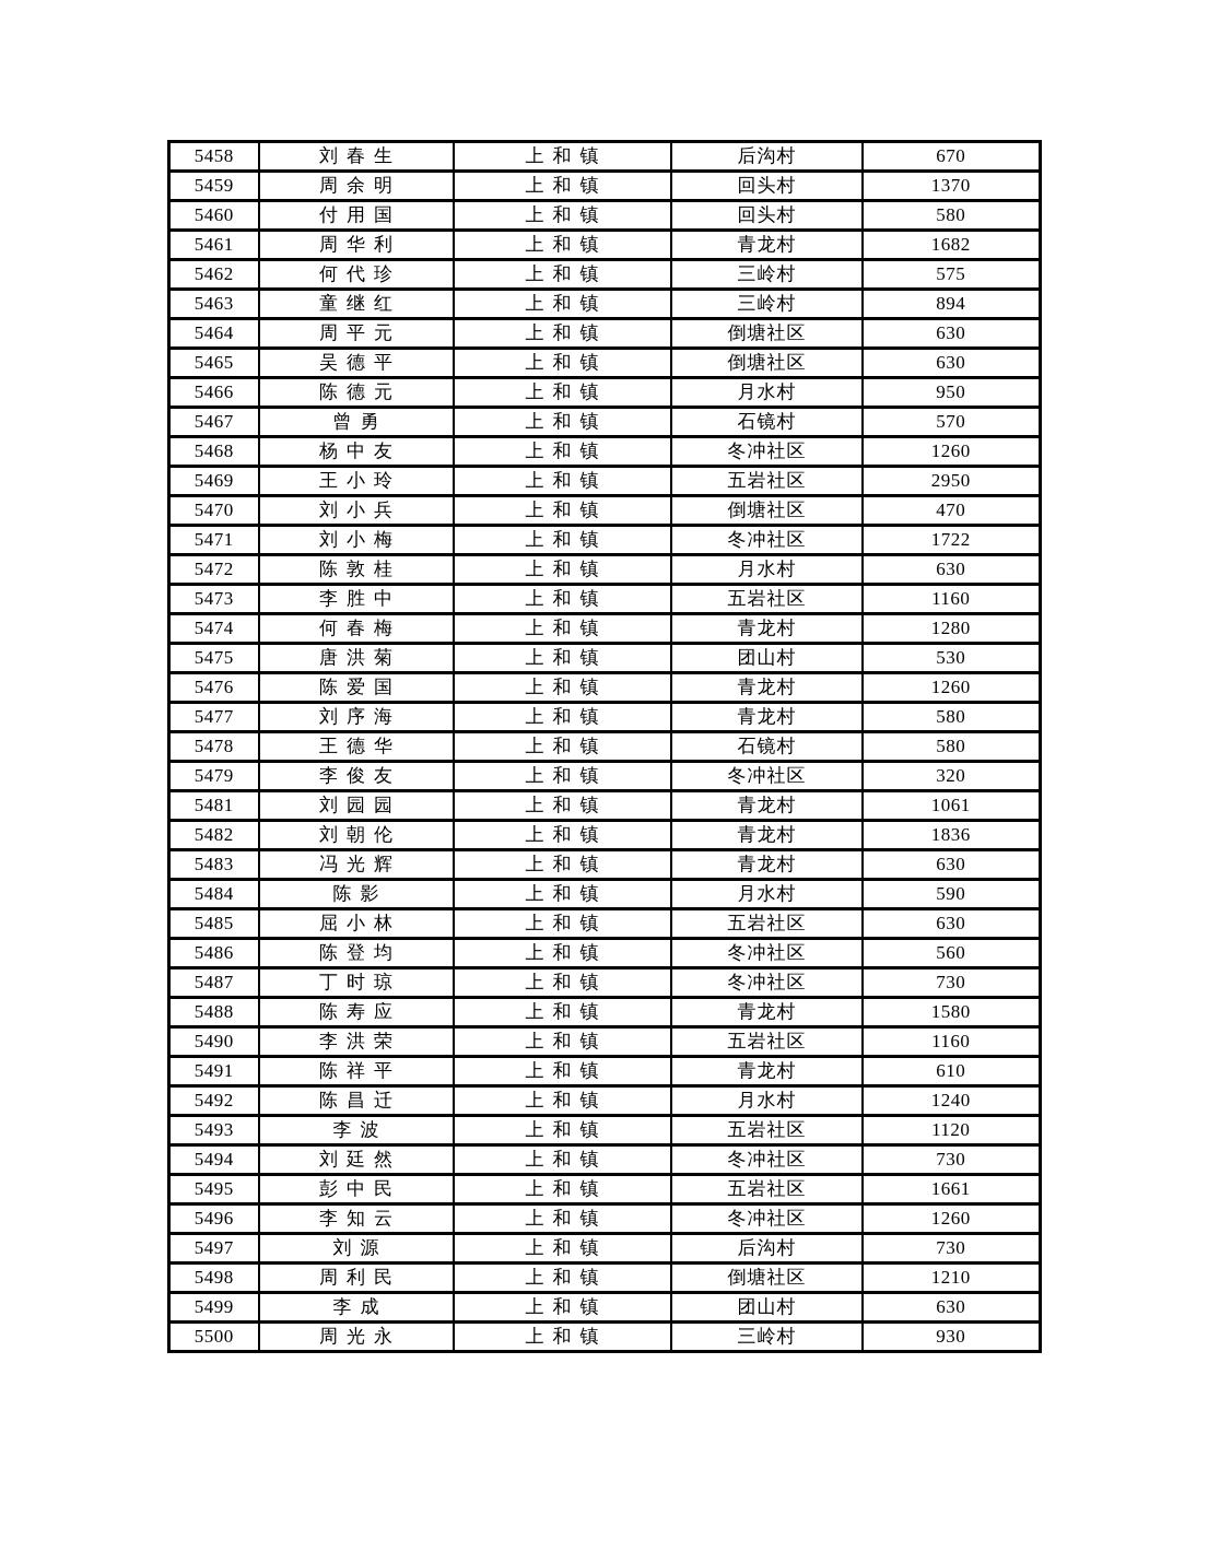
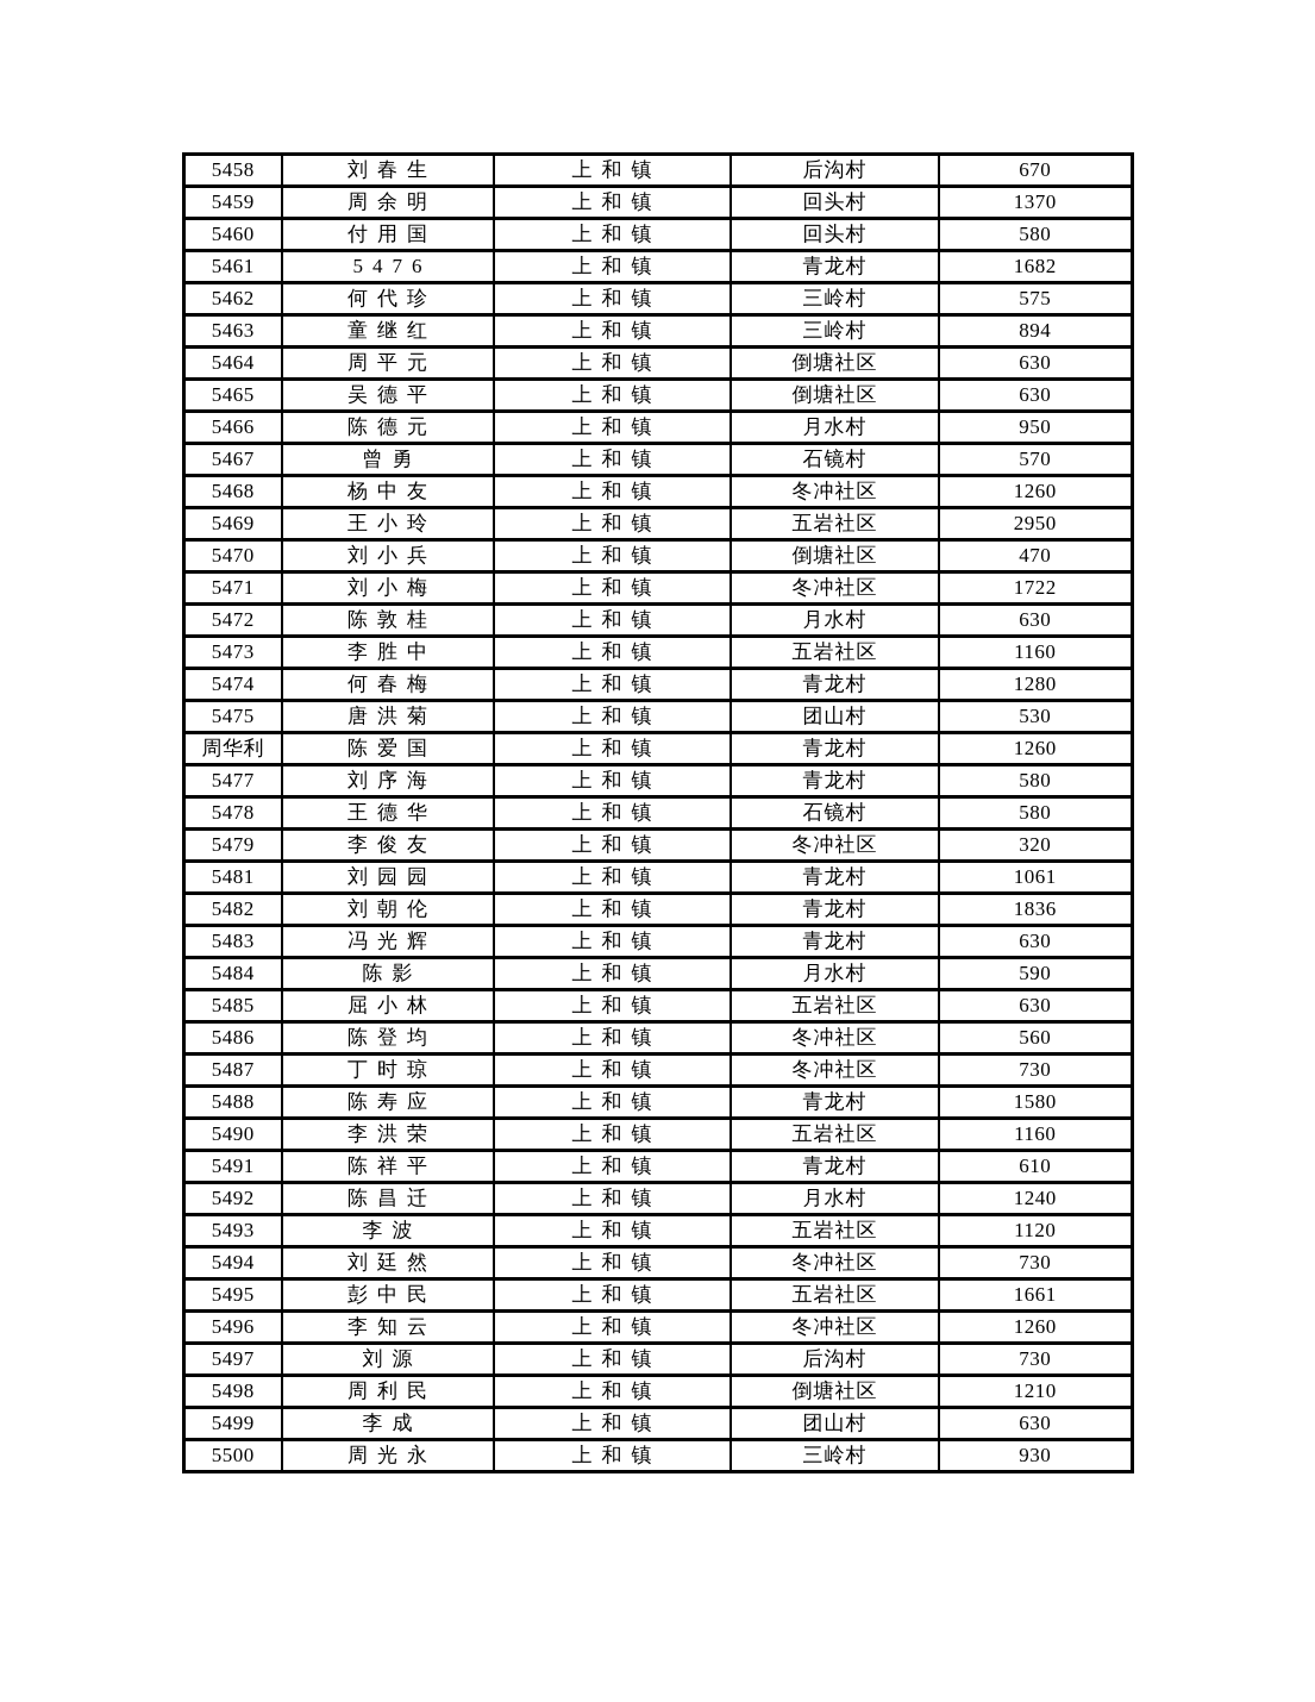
  5458	刘春生	上和镇	后沟村	670
  5459	周余明	上和镇	回头村	1370
  5460	付用国	上和镇	回头村	580
- 5461	周华利	上和镇	青龙村	1682
+ 5461	5476	上和镇	青龙村	1682
  5462	何代珍	上和镇	三岭村	575
  5463	童继红	上和镇	三岭村	894
  5464	周平元	上和镇	倒塘社区	630
  5465	吴德平	上和镇	倒塘社区	630
  5466	陈德元	上和镇	月水村	950
  5467	曾勇	上和镇	石镜村	570
  5468	杨中友	上和镇	冬冲社区	1260
  5469	王小玲	上和镇	五岩社区	2950
  5470	刘小兵	上和镇	倒塘社区	470
  5471	刘小梅	上和镇	冬冲社区	1722
  5472	陈敦桂	上和镇	月水村	630
  5473	李胜中	上和镇	五岩社区	1160
  5474	何春梅	上和镇	青龙村	1280
  5475	唐洪菊	上和镇	团山村	530
- 5476	陈爱国	上和镇	青龙村	1260
+ 周华利	陈爱国	上和镇	青龙村	1260
  5477	刘序海	上和镇	青龙村	580
  5478	王德华	上和镇	石镜村	580
  5479	李俊友	上和镇	冬冲社区	320
  5481	刘园园	上和镇	青龙村	1061
  5482	刘朝伦	上和镇	青龙村	1836
  5483	冯光辉	上和镇	青龙村	630
  5484	陈影	上和镇	月水村	590
  5485	屈小林	上和镇	五岩社区	630
  5486	陈登均	上和镇	冬冲社区	560
  5487	丁时琼	上和镇	冬冲社区	730
  5488	陈寿应	上和镇	青龙村	1580
  5490	李洪荣	上和镇	五岩社区	1160
  5491	陈祥平	上和镇	青龙村	610
  5492	陈昌迁	上和镇	月水村	1240
  5493	李波	上和镇	五岩社区	1120
  5494	刘廷然	上和镇	冬冲社区	730
  5495	彭中民	上和镇	五岩社区	1661
  5496	李知云	上和镇	冬冲社区	1260
  5497	刘源	上和镇	后沟村	730
  5498	周利民	上和镇	倒塘社区	1210
  5499	李成	上和镇	团山村	630
  5500	周光永	上和镇	三岭村	930
